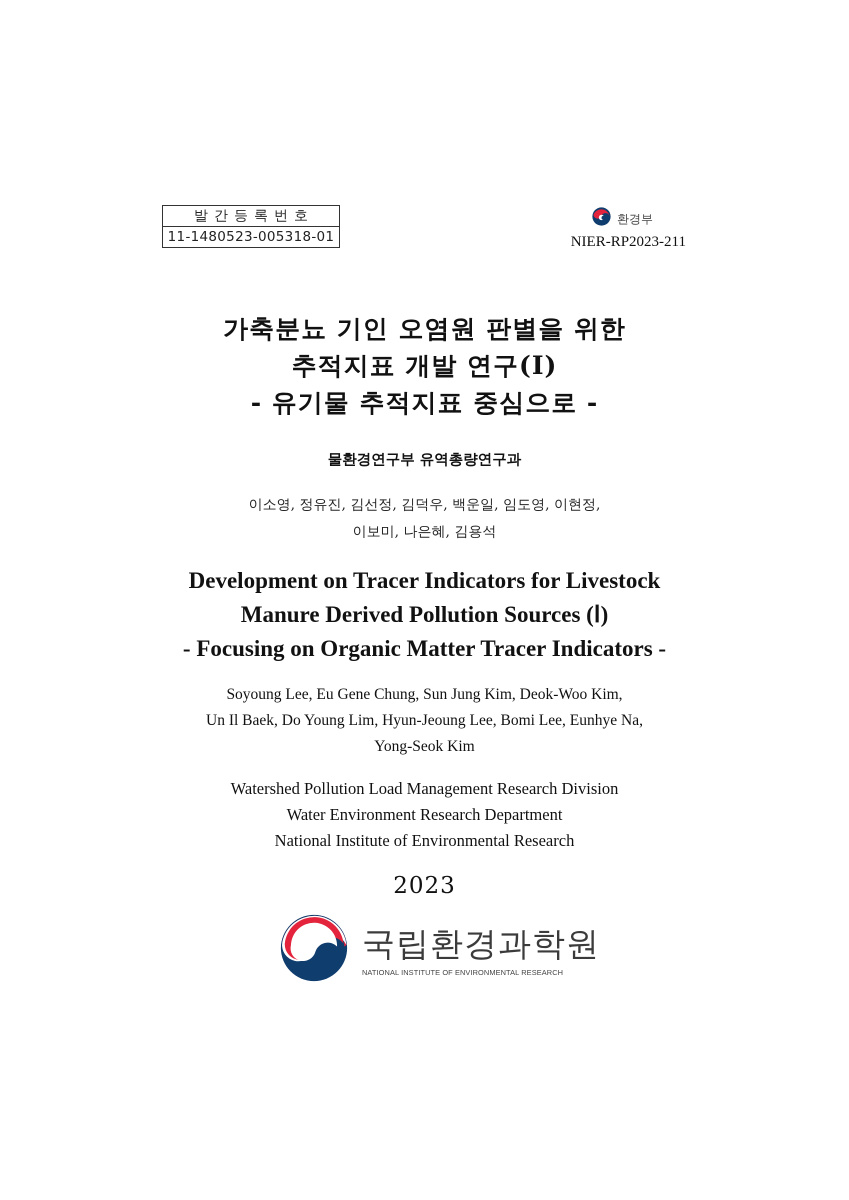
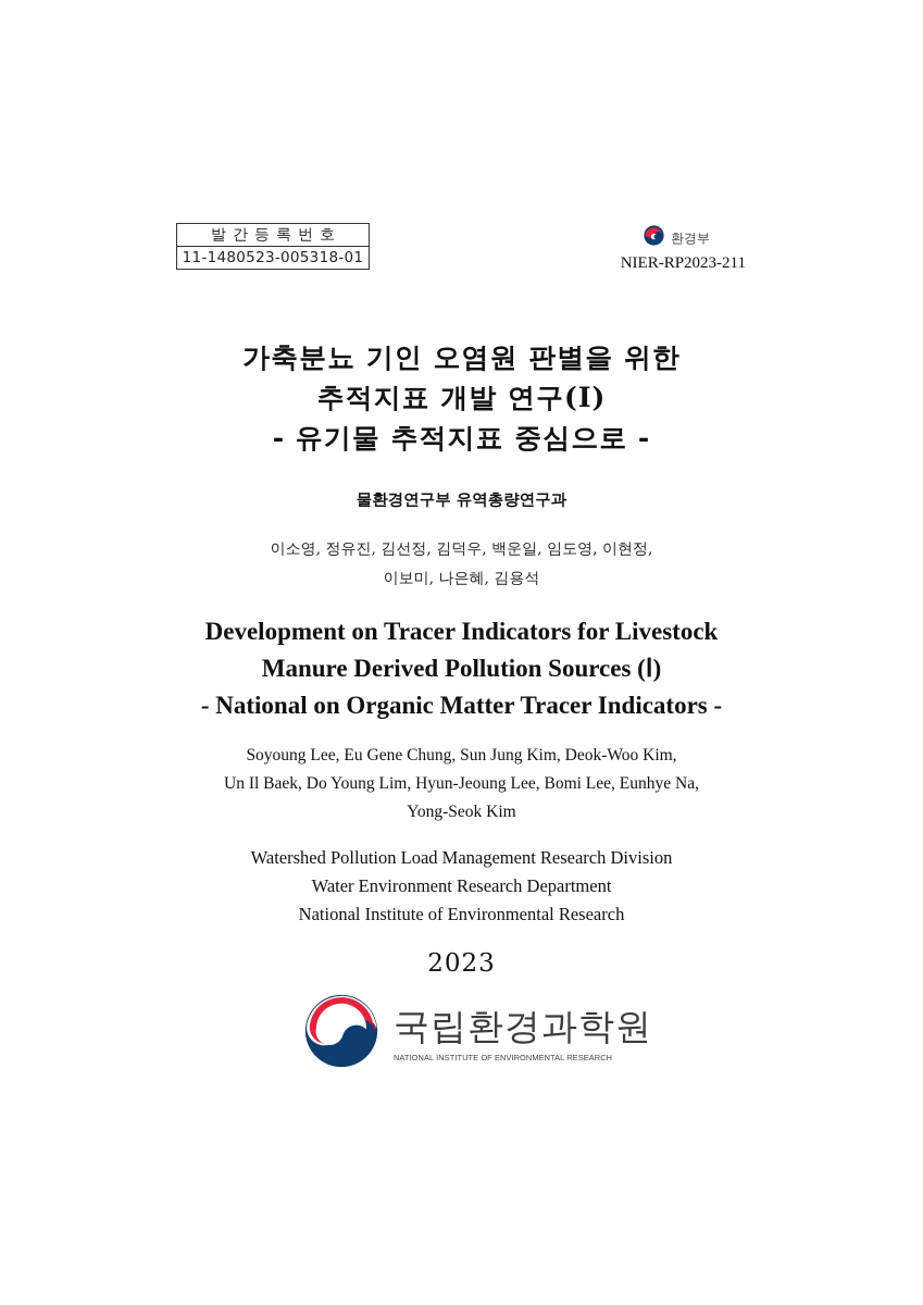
  발간등록번호
  11-1480523-005318-01
  환경부
  NIER-RP2023-211
  가축분뇨 기인 오염원 판별을 위한
  추적지표 개발 연구(Ⅰ)
  - 유기물 추적지표 중심으로 -
  물환경연구부 유역총량연구과
  이소영, 정유진, 김선정, 김덕우, 백운일, 임도영, 이현정,
  이보미, 나은혜, 김용석
  Development on Tracer Indicators for Livestock
  Manure Derived Pollution Sources (Ⅰ)
- - Focusing on Organic Matter Tracer Indicators -
+ - National on Organic Matter Tracer Indicators -
  Soyoung Lee, Eu Gene Chung, Sun Jung Kim, Deok-Woo Kim,
  Un Il Baek, Do Young Lim, Hyun-Jeoung Lee, Bomi Lee, Eunhye Na,
  Yong-Seok Kim
  Watershed Pollution Load Management Research Division
  Water Environment Research Department
  National Institute of Environmental Research
  2023
  국립환경과학원
  NATIONAL INSTITUTE OF ENVIRONMENTAL RESEARCH
